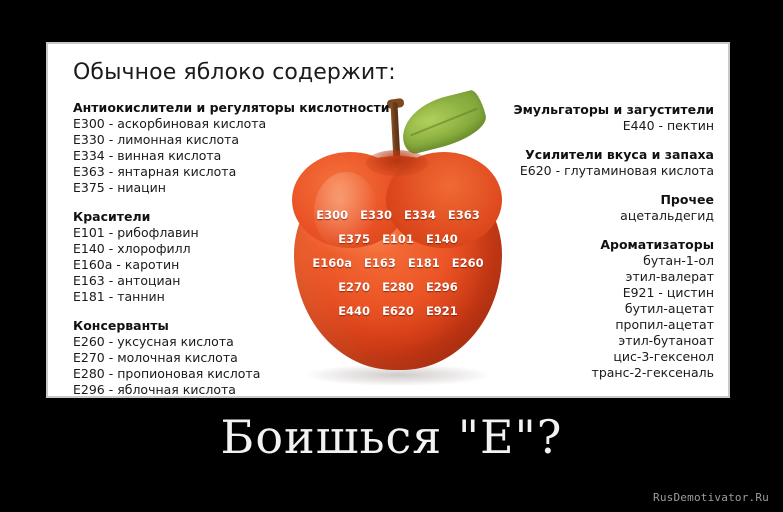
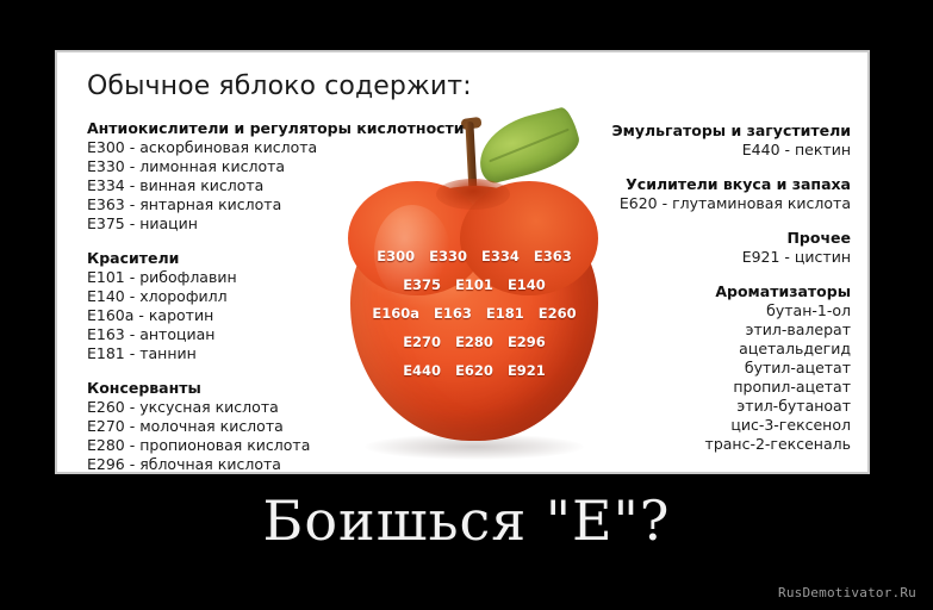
  Обычное яблоко содержит:
  E300
  E330
  E334
  E363
  E375
  E101
  E140
  E160a
  E163
  E181
  E260
  E270
  E280
  E296
  E440
  E620
  E921
  Антиокислители и регуляторы кислотности
  E300 - аскорбиновая кислота
  E330 - лимонная кислота
  E334 - винная кислота
  E363 - янтарная кислота
  E375 - ниацин
  Красители
  E101 - рибофлавин
  E140 - хлорофилл
  E160a - каротин
  E163 - антоциан
  E181 - таннин
  Консерванты
  E260 - уксусная кислота
  E270 - молочная кислота
  E280 - пропионовая кислота
  E296 - яблочная кислота
  Эмульгаторы и загустители
  E440 - пектин
  Усилители вкуса и запаха
  E620 - глутаминовая кислота
  Прочее
- ацетальдегид
+ E921 - цистин
  Ароматизаторы
  бутан-1-ол
  этил-валерат
- E921 - цистин
+ ацетальдегид
  бутил-ацетат
  пропил-ацетат
  этил-бутаноат
  цис-3-гексенол
  транс-2-гексеналь
  Боишься "Е"?
  RusDemotivator.Ru
